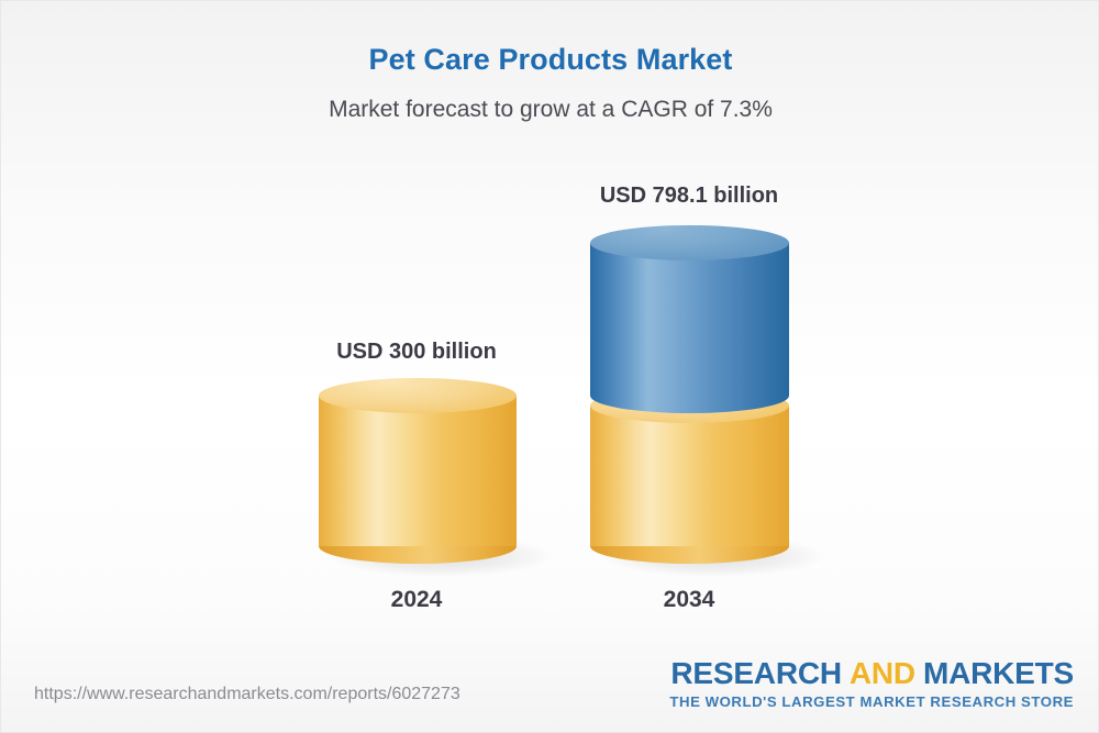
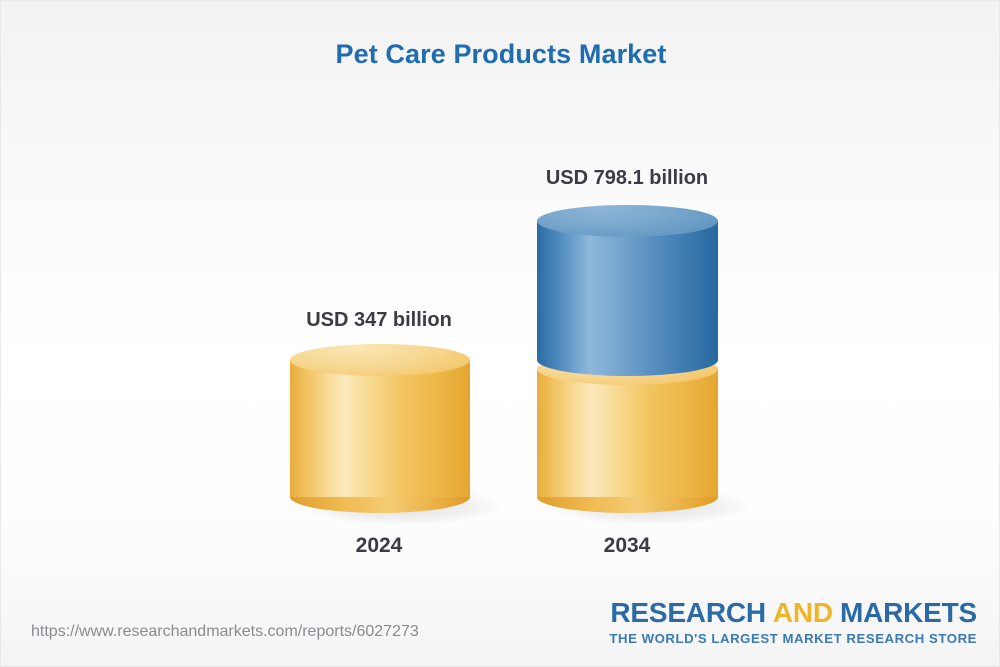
  Pet Care Products Market
- Market forecast to grow at a CAGR of 7.3%
- USD 300 billion
+ USD 347 billion
  2024
  USD 798.1 billion
  2034
  https://www.researchandmarkets.com/reports/6027273
  RESEARCH AND MARKETS
  THE WORLD'S LARGEST MARKET RESEARCH STORE
